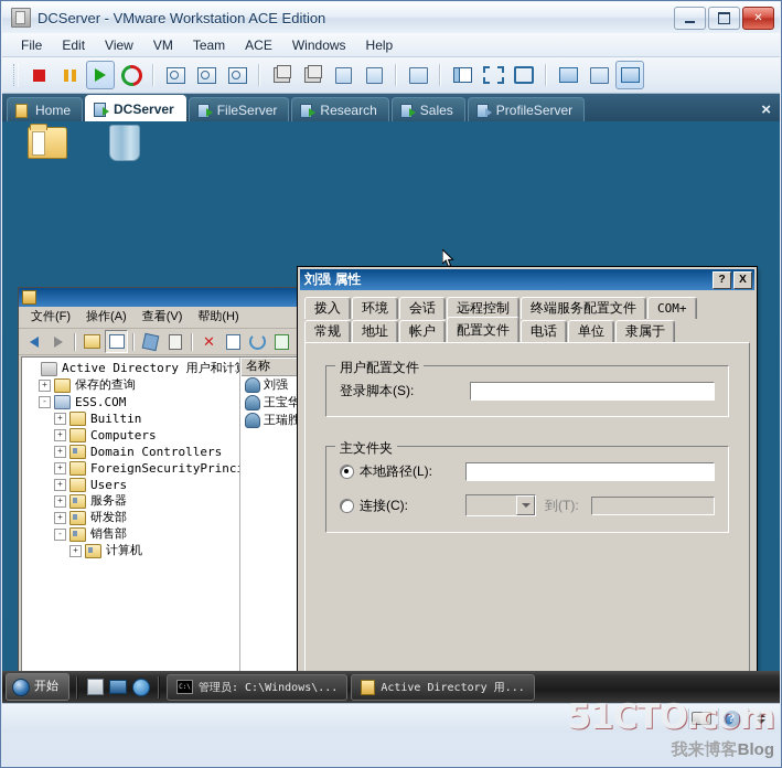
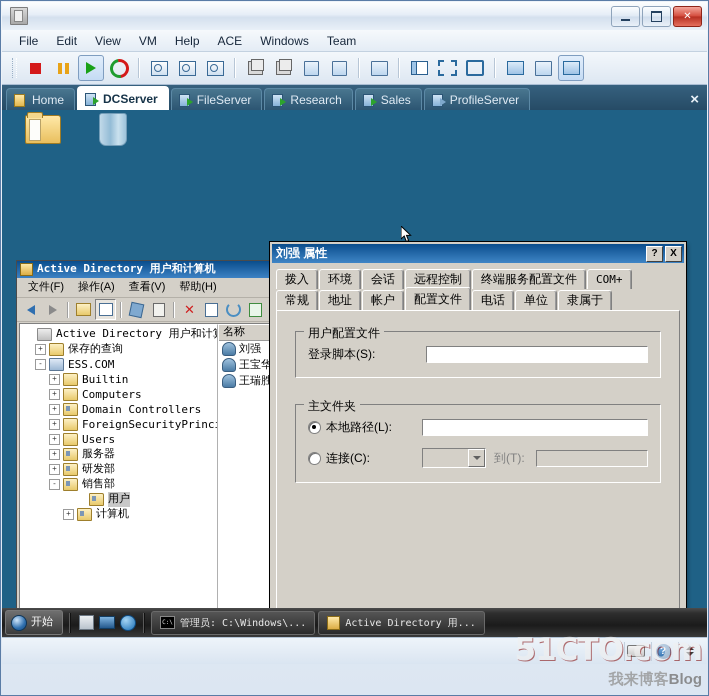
- DCServer - VMware Workstation ACE Edition
  ✕
  File
  Edit
  View
  VM
- Team
+ Help
  ACE
  Windows
- Help
+ Team
  Home
  DCServer
  FileServer
  Research
  Sales
  ProfileServer
  ×
+ Active Directory 用户和计算机
  文件(F)
  操作(A)
  查看(V)
  帮助(H)
  ✕
  Active Directory 用户和计
  +
  保存的查询
  -
  ESS.COM
  +
  Builtin
  +
  Computers
  +
  Domain Controllers
  +
  ForeignSecurityPrinc
  +
  Users
  +
  服务器
  +
  研发部
  -
  销售部
+ 用户
  +
  计算机
  名称
  刘强
  王宝华
  王瑞胜
  刘强 属性
  ?
  X
  拨入
  环境
  会话
  远程控制
  终端服务配置文件
  COM+
  常规
  地址
  帐户
  配置文件
  电话
  单位
  隶属于
  用户配置文件
  登录脚本(S):
  主文件夹
  本地路径(L):
  连接(C):
  到(T):
  开始
  管理员: C:\Windows\...
  Active Directory 用...
  ?
  51CTO.com
  我来博客Blog
